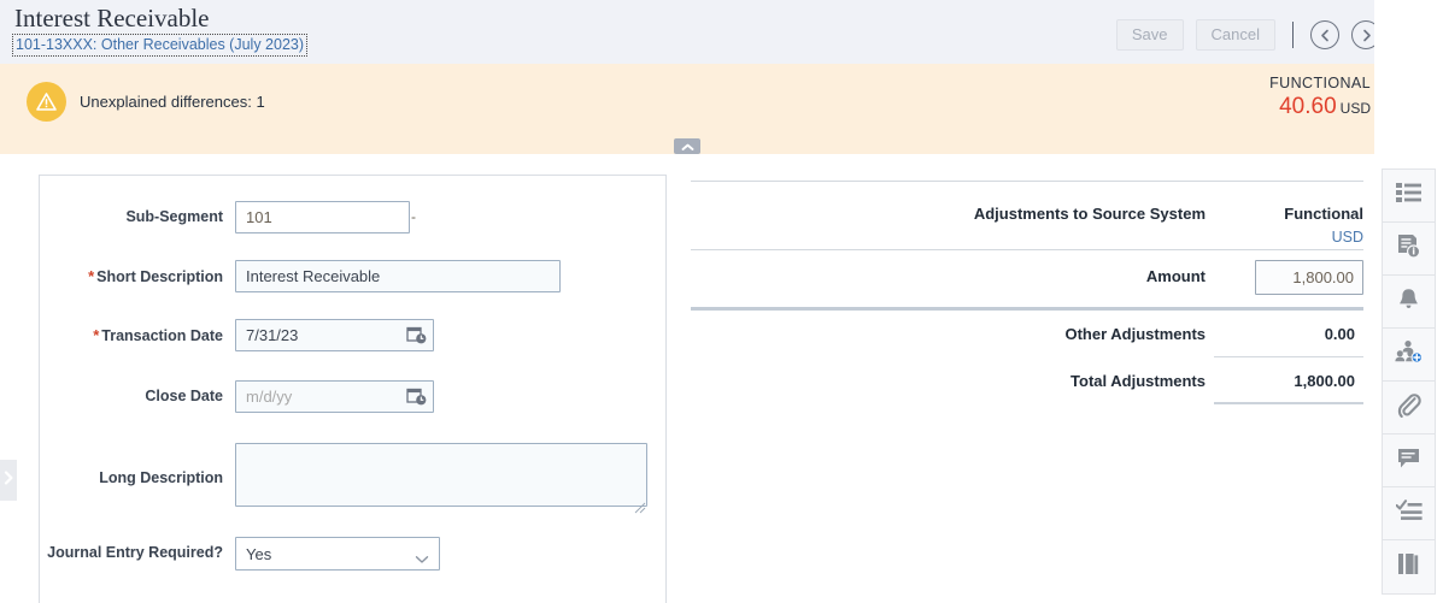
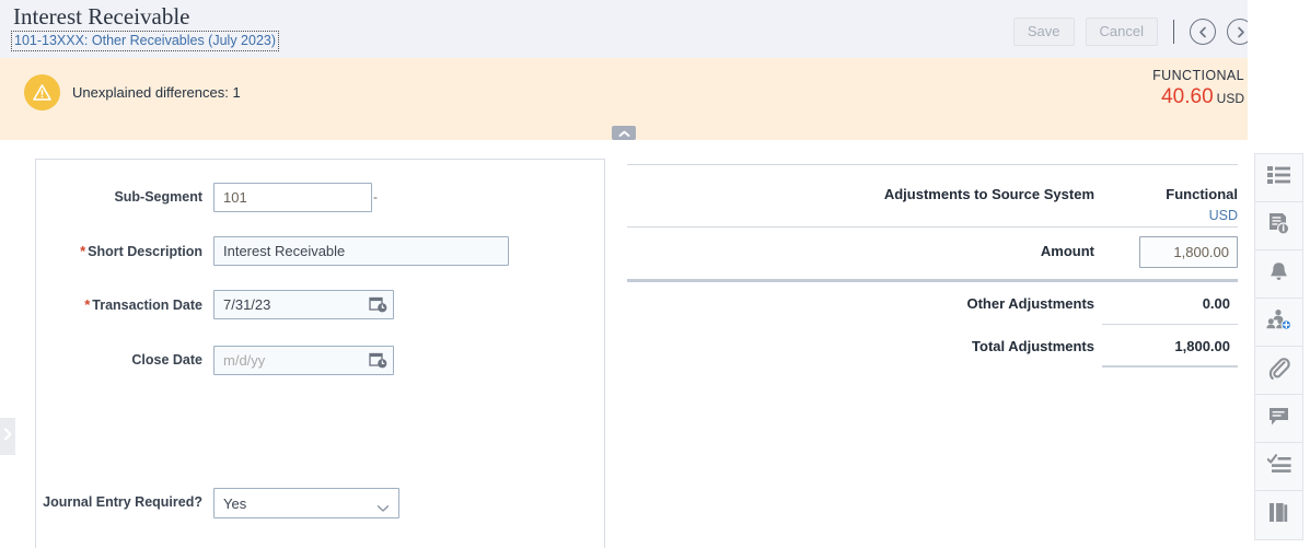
  Interest Receivable
  101-13XXX: Other Receivables (July 2023)
  Save
  Cancel
  Unexplained differences: 1
  FUNCTIONAL
  40.60 USD
  Sub-Segment
  101
  -
  * Short Description
  Interest Receivable
  * Transaction Date
  7/31/23
  Close Date
  m/d/yy
- Long Description
  Journal Entry Required?
  Yes
  Adjustments to Source System
  Functional
  USD
  Amount
  1,800.00
  Other Adjustments
  0.00
  Total Adjustments
  1,800.00
